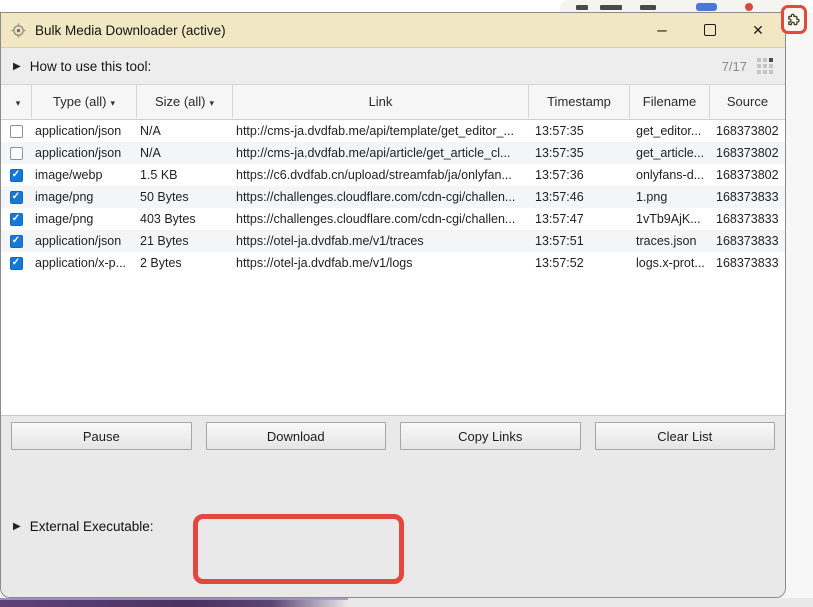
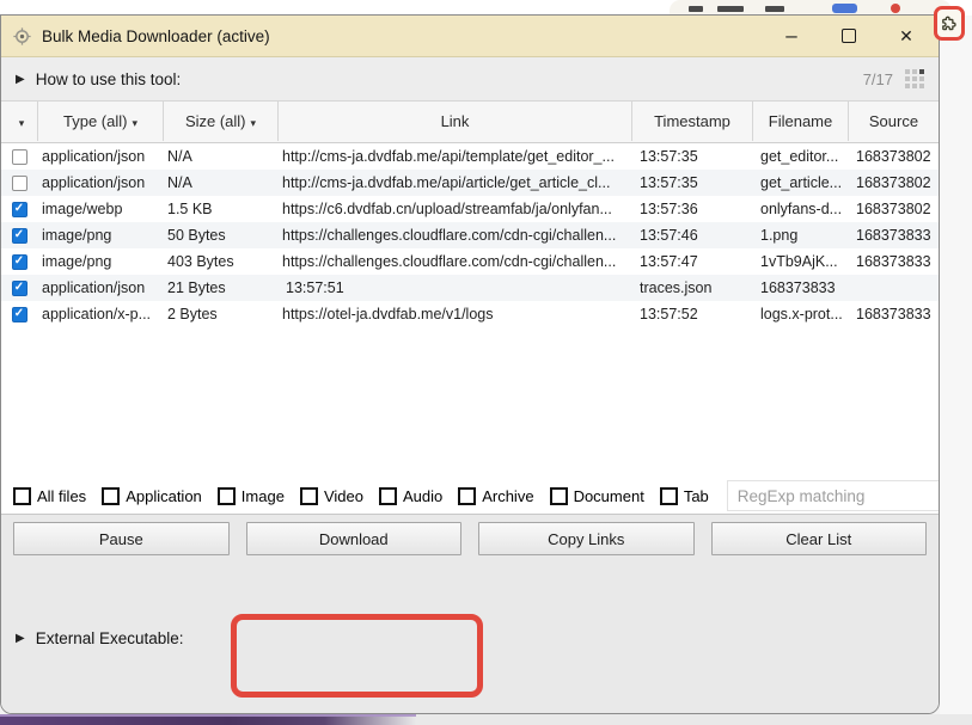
  Bulk Media Downloader (active)
  –
  ✕
  ▶
  How to use this tool:
  7/17
  ▾
  Type (all) ▾
  Size (all) ▾
  Link
  Timestamp
  Filename
  Source
  application/json
  N/A
  http://cms-ja.dvdfab.me/api/template/get_editor_...
  13:57:35
  get_editor...
  168373802
  application/json
  N/A
  http://cms-ja.dvdfab.me/api/article/get_article_cl...
  13:57:35
  get_article...
  168373802
  image/webp
  1.5 KB
  https://c6.dvdfab.cn/upload/streamfab/ja/onlyfan...
  13:57:36
  onlyfans-d...
  168373802
  image/png
  50 Bytes
  https://challenges.cloudflare.com/cdn-cgi/challen...
  13:57:46
  1.png
  168373833
  image/png
  403 Bytes
  https://challenges.cloudflare.com/cdn-cgi/challen...
  13:57:47
  1vTb9AjK...
  168373833
  application/json
  21 Bytes
- https://otel-ja.dvdfab.me/v1/traces
  13:57:51
  traces.json
  168373833
  application/x-p...
  2 Bytes
  https://otel-ja.dvdfab.me/v1/logs
  13:57:52
  logs.x-prot...
  168373833
+ All files
+ Application
+ Image
+ Video
+ Audio
+ Archive
+ Document
+ Tab
+ RegExp matching
  Pause
  Download
  Copy Links
  Clear List
  ▶
  External Executable:
